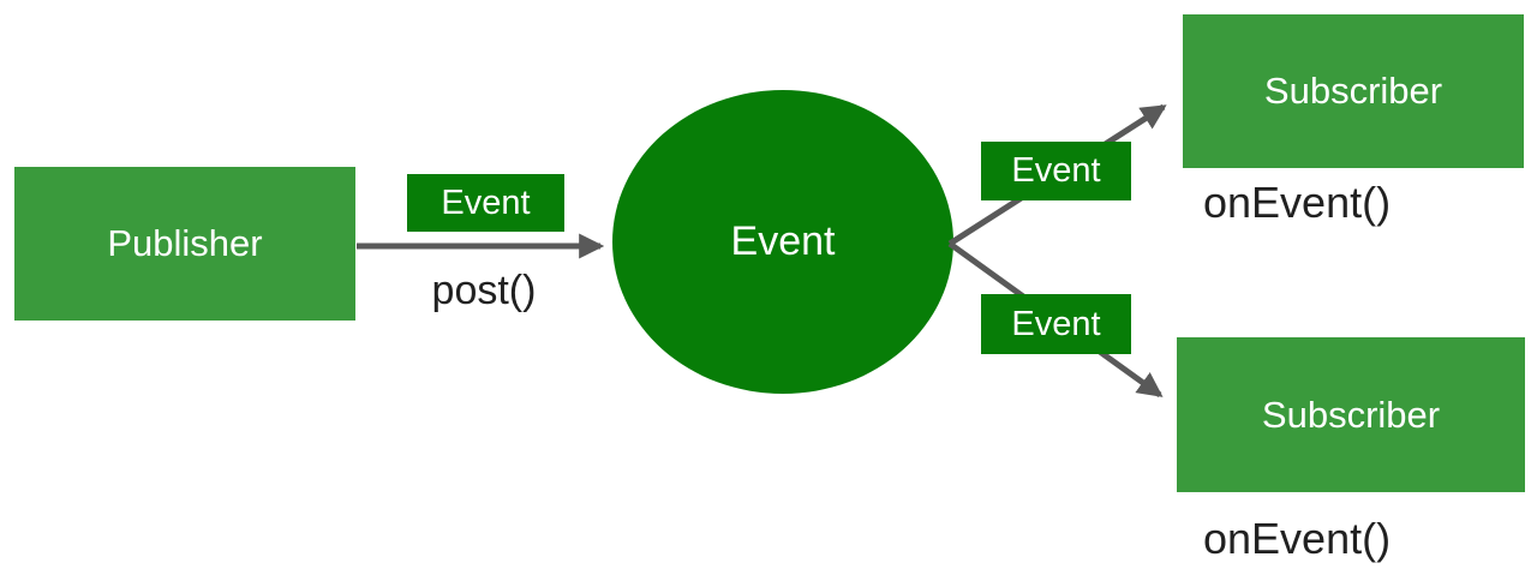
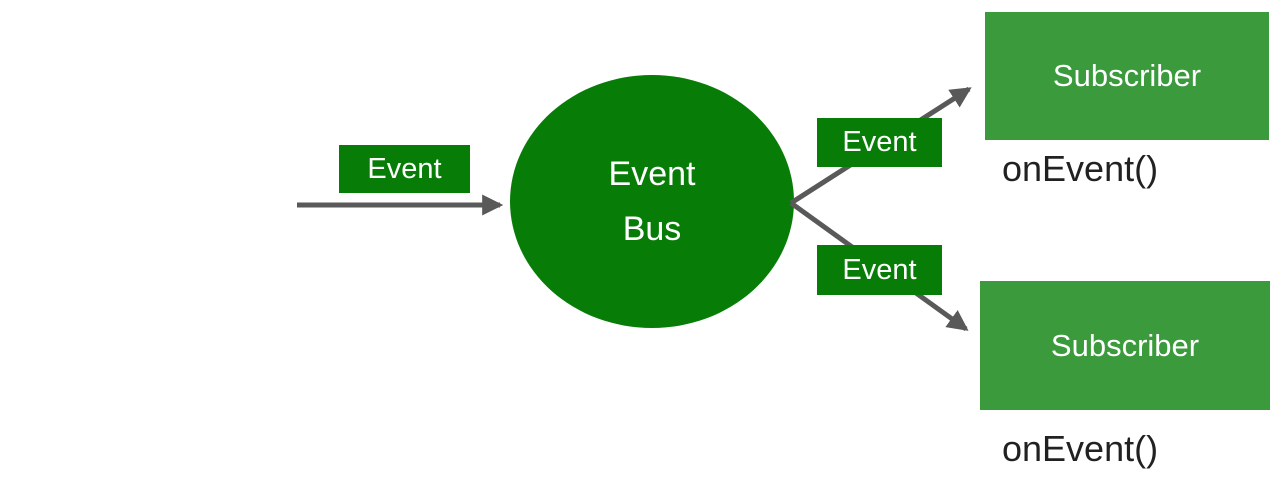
- Publisher
  Event
- post()
  Event
+ Bus
  Event
  Event
  Subscriber
  onEvent()
  Subscriber
  onEvent()
